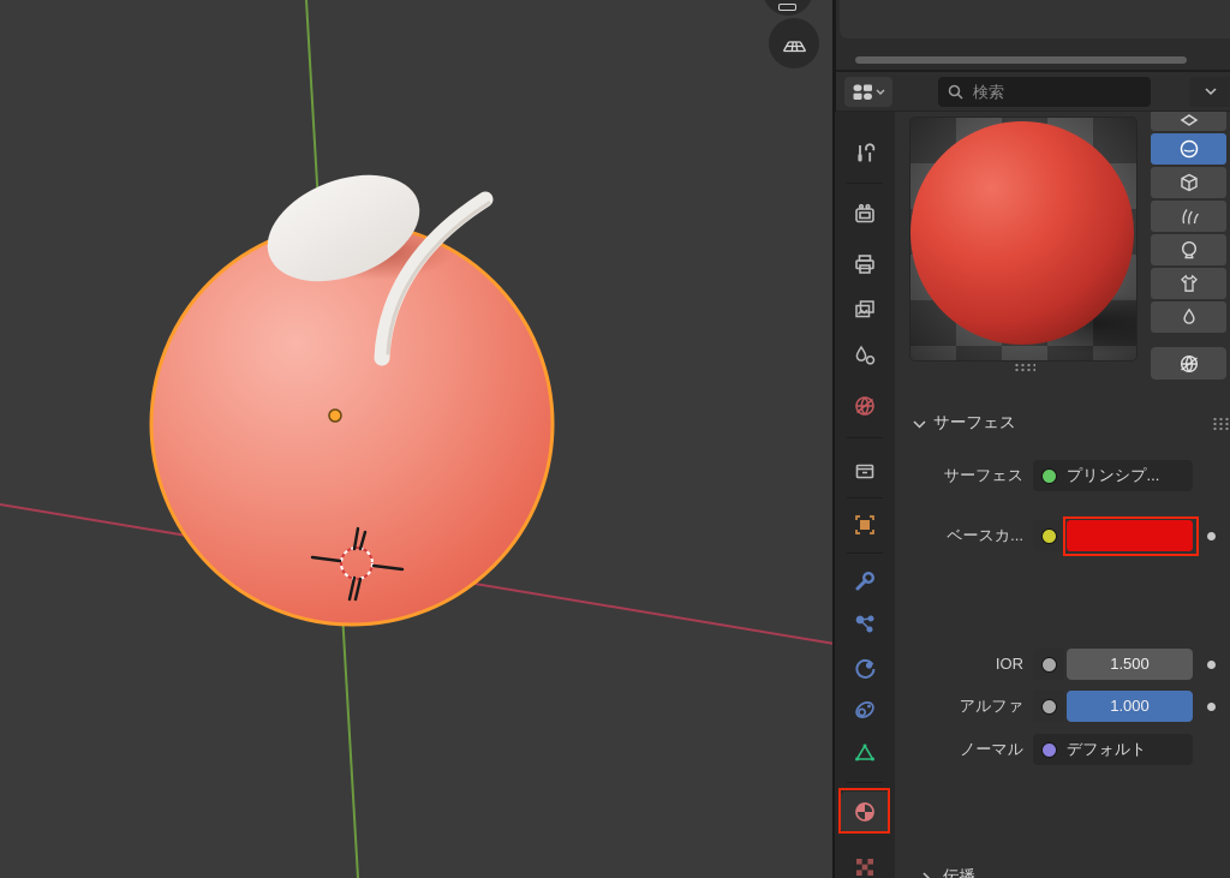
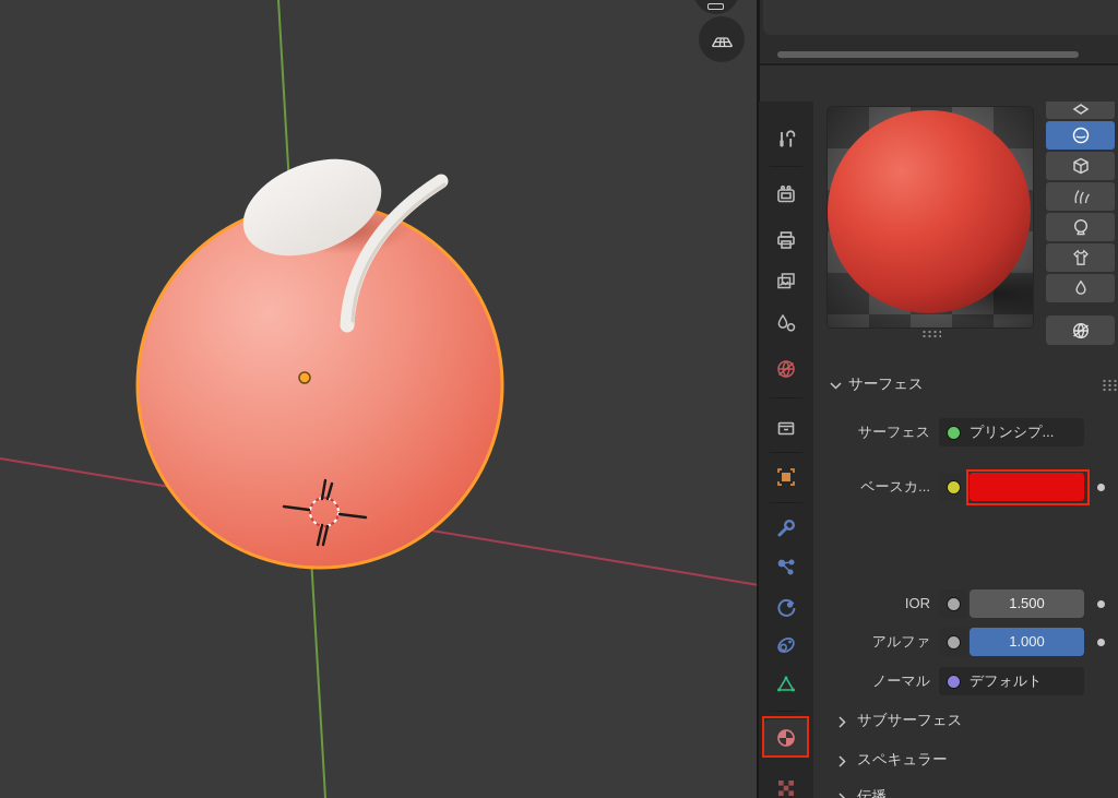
- 検索
  サーフェス
  サーフェス
  プリンシプ...
  ベースカ...
  IOR
  1.500
  アルファ
  1.000
  ノーマル
  デフォルト
+ サブサーフェス
+ スペキュラー
  伝播
